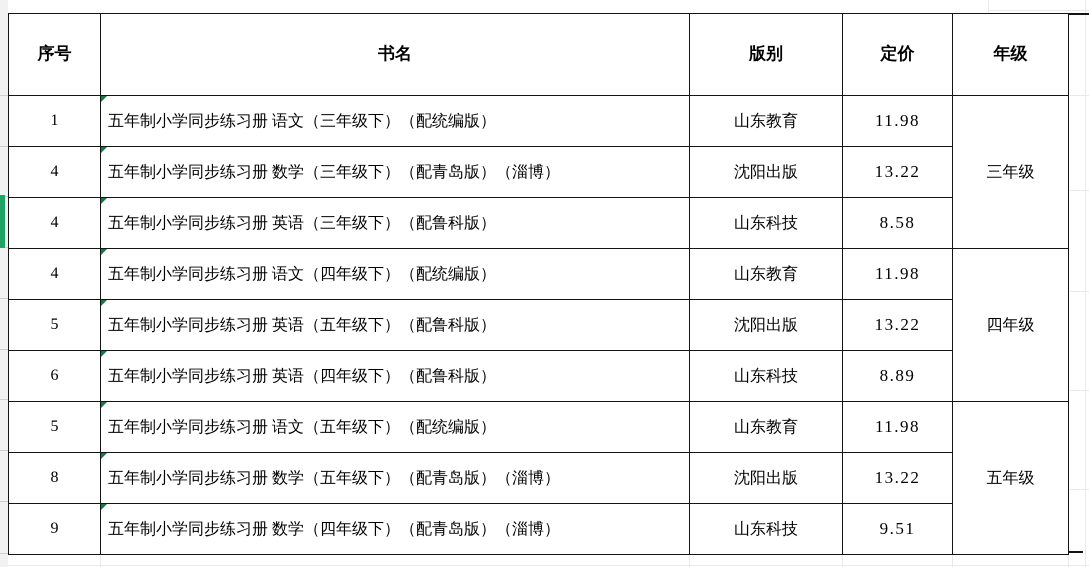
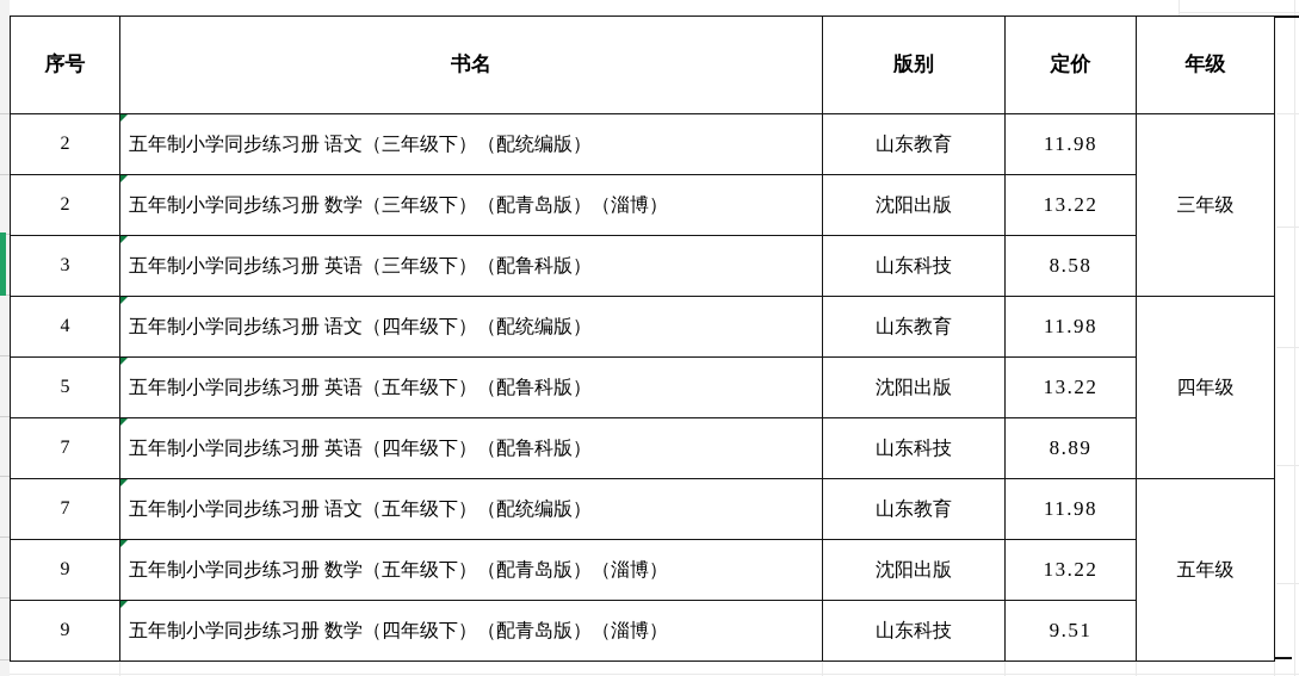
  序号	书名	版别	定价	年级
- 1	五年制小学同步练习册 语文（三年级下）（配统编版）	山东教育	11.98	三年级
+ 2	五年制小学同步练习册 语文（三年级下）（配统编版）	山东教育	11.98	三年级
- 4	五年制小学同步练习册 数学（三年级下）（配青岛版）（淄博）	沈阳出版	13.22
+ 2	五年制小学同步练习册 数学（三年级下）（配青岛版）（淄博）	沈阳出版	13.22
- 4	五年制小学同步练习册 英语（三年级下）（配鲁科版）	山东科技	8.58
+ 3	五年制小学同步练习册 英语（三年级下）（配鲁科版）	山东科技	8.58
  4	五年制小学同步练习册 语文（四年级下）（配统编版）	山东教育	11.98	四年级
  5	五年制小学同步练习册 英语（五年级下）（配鲁科版）	沈阳出版	13.22
- 6	五年制小学同步练习册 英语（四年级下）（配鲁科版）	山东科技	8.89
+ 7	五年制小学同步练习册 英语（四年级下）（配鲁科版）	山东科技	8.89
- 5	五年制小学同步练习册 语文（五年级下）（配统编版）	山东教育	11.98	五年级
+ 7	五年制小学同步练习册 语文（五年级下）（配统编版）	山东教育	11.98	五年级
- 8	五年制小学同步练习册 数学（五年级下）（配青岛版）（淄博）	沈阳出版	13.22
+ 9	五年制小学同步练习册 数学（五年级下）（配青岛版）（淄博）	沈阳出版	13.22
  9	五年制小学同步练习册 数学（四年级下）（配青岛版）（淄博）	山东科技	9.51
